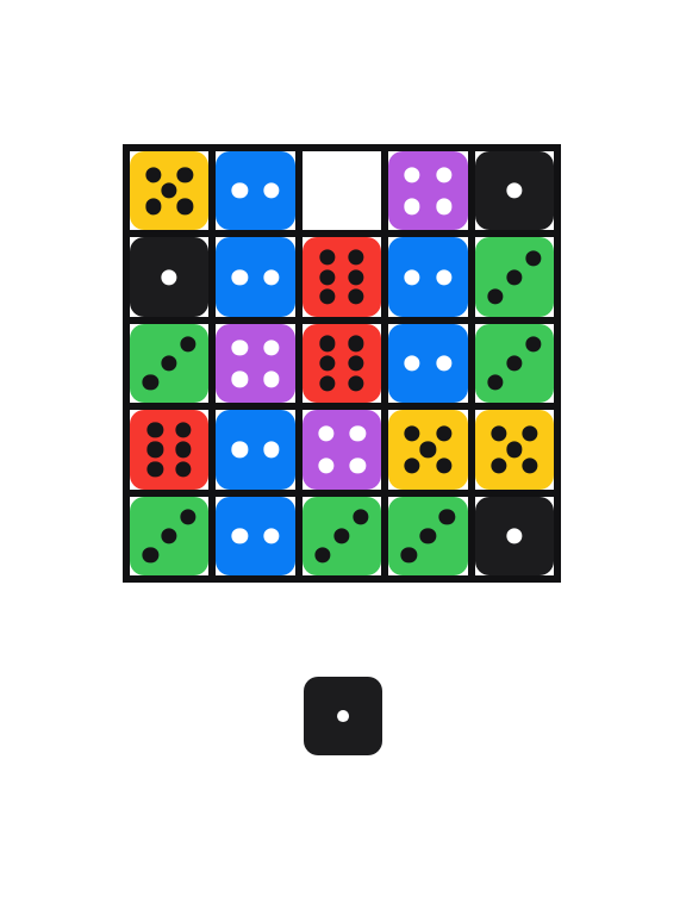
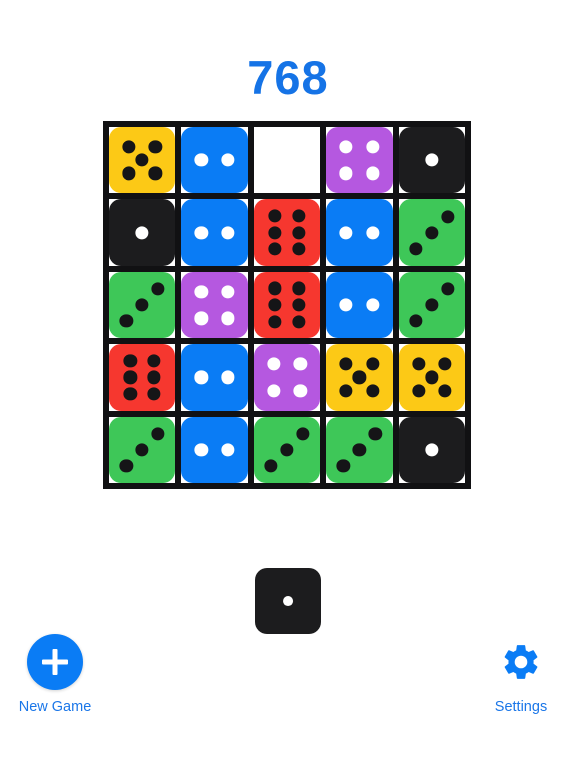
+ 768
+ New Game
+ Settings
